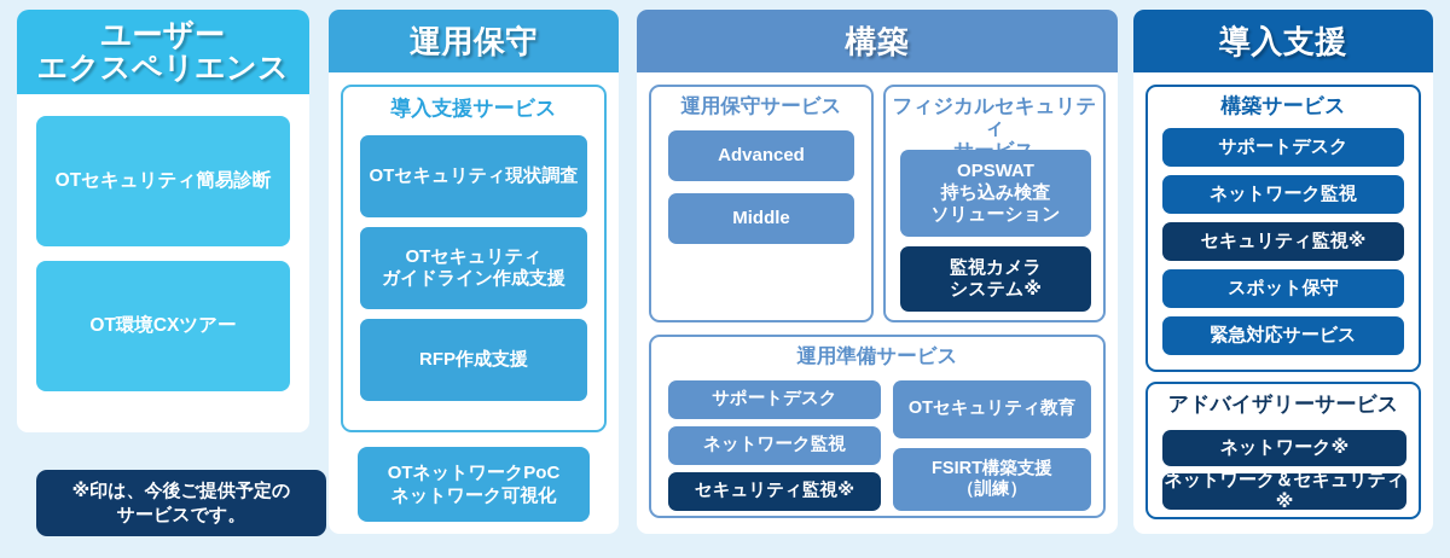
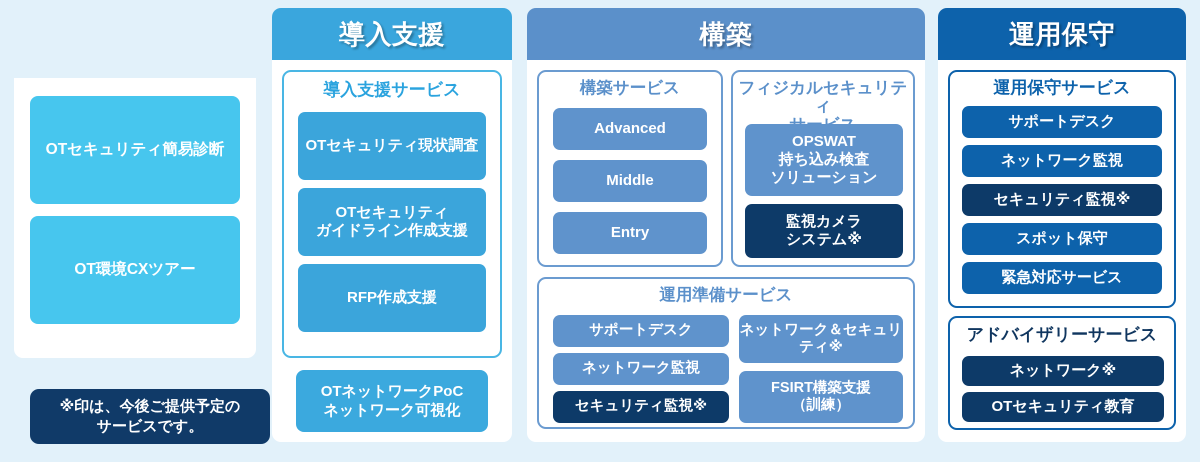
- ユーザー
- エクスペリエンス
  OTセキュリティ簡易診断
  OT環境CXツアー
  ※印は、今後ご提供予定の
  サービスです。
- 運用保守
+ 導入支援
  導入支援サービス
  OTセキュリティ現状調査
  OTセキュリティ
  ガイドライン作成支援
  RFP作成支援
  OTネットワークPoC
  ネットワーク可視化
  構築
- 運用保守サービス
+ 構築サービス
  Advanced
  Middle
+ Entry
  フィジカルセキュリティ
  OPSWAT
  持ち込み検査
  ソリューション
  監視カメラ
  システム※
  運用準備サービス
  サポートデスク
  ネットワーク監視
  セキュリティ監視※
- OTセキュリティ教育
+ ネットワーク＆セキュリティ※
  FSIRT構築支援
  （訓練）
- 導入支援
+ 運用保守
- 構築サービス
+ 運用保守サービス
  サポートデスク
  ネットワーク監視
  セキュリティ監視※
  スポット保守
  緊急対応サービス
  アドバイザリーサービス
  ネットワーク※
- ネットワーク＆セキュリティ※
+ OTセキュリティ教育
